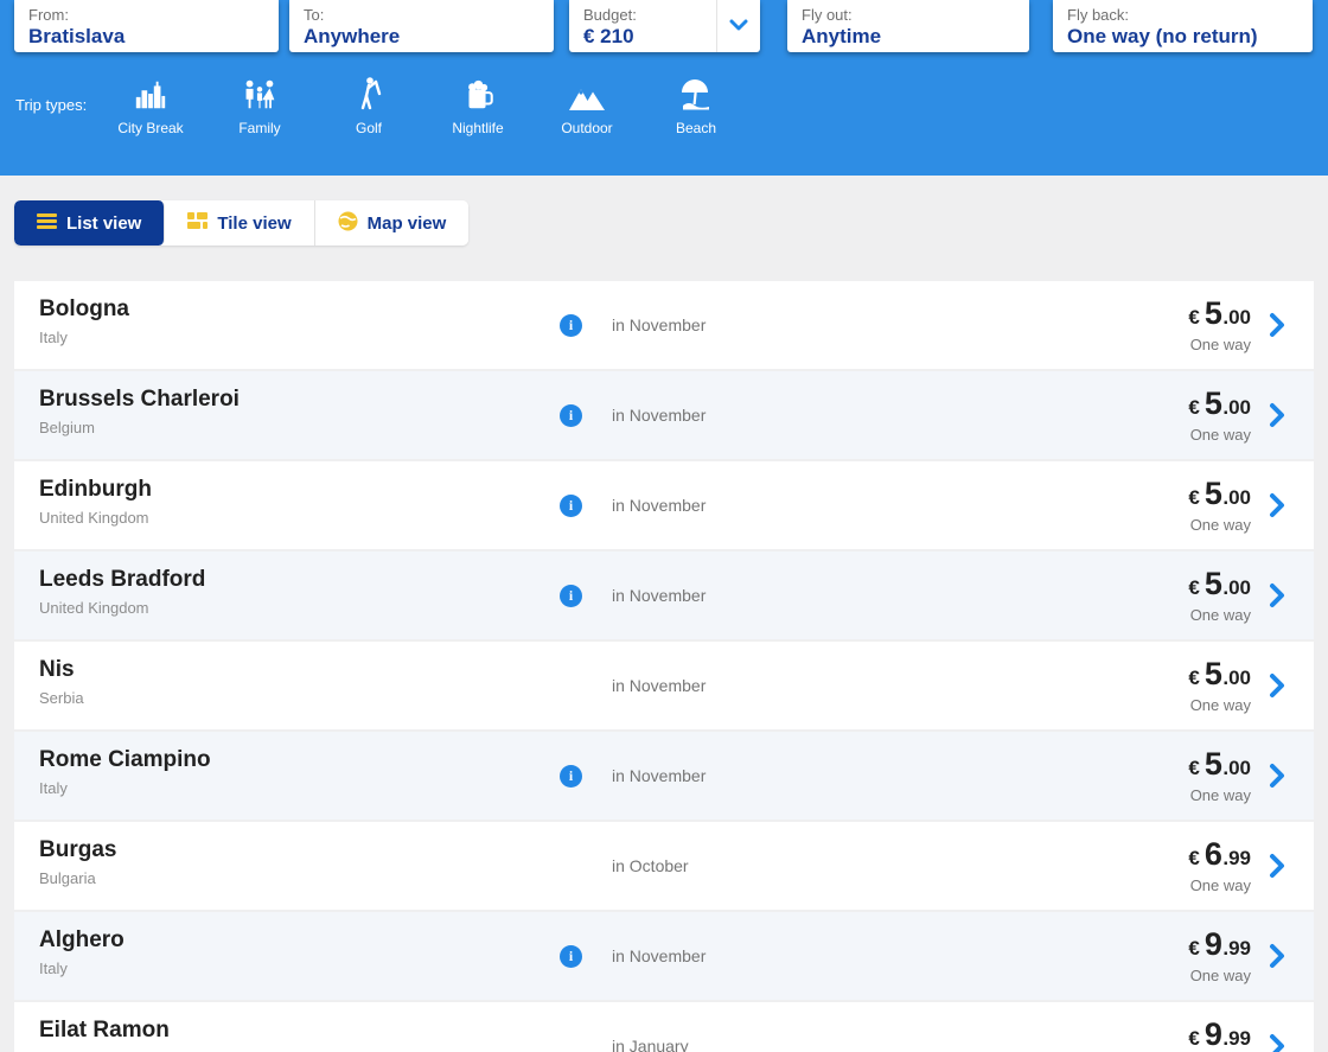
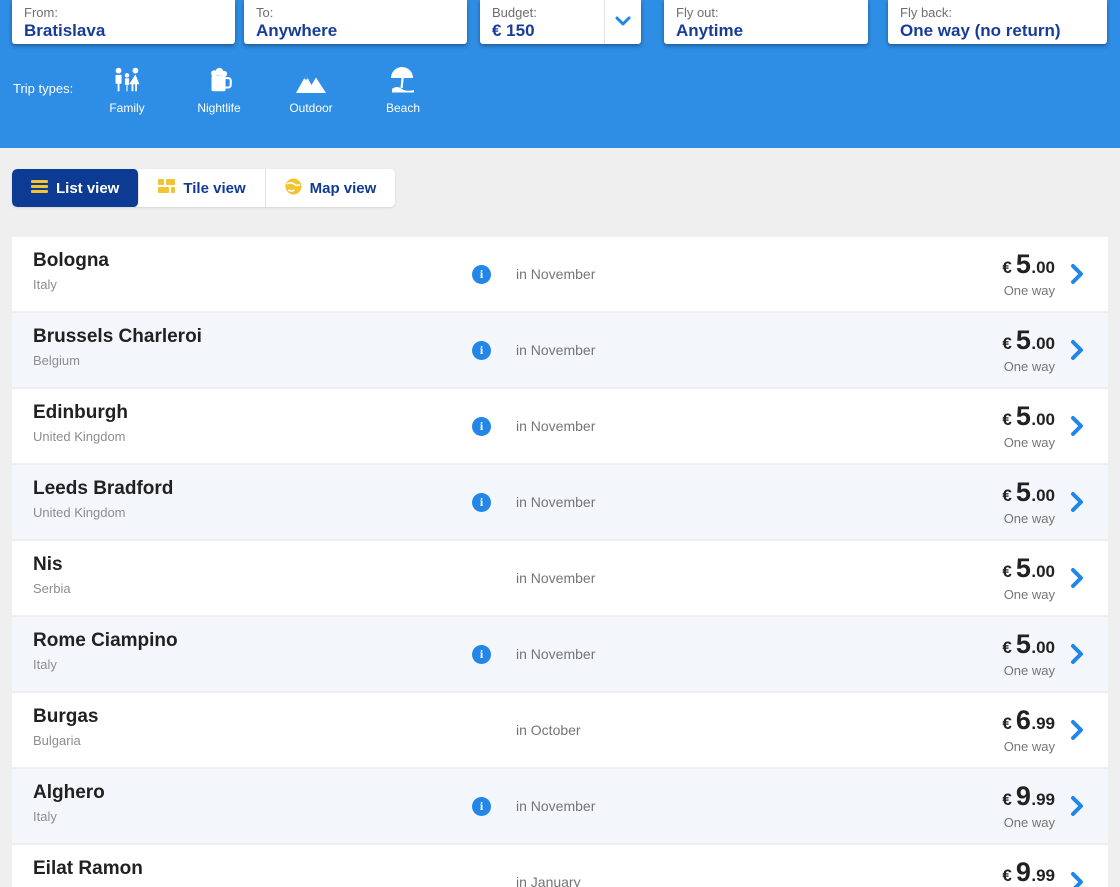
  From:
  Bratislava
  To:
  Anywhere
  Budget:
- € 210
+ € 150
  Fly out:
  Anytime
  Fly back:
  One way (no return)
  Trip types:
- City Break
  Family
- Golf
  Nightlife
  Outdoor
  Beach
  List view
  Tile view
  Map view
  Bologna
  Italy
  i
  in November
  € 5.00
  One way
  Brussels Charleroi
  Belgium
  i
  in November
  € 5.00
  One way
  Edinburgh
  United Kingdom
  i
  in November
  € 5.00
  One way
  Leeds Bradford
  United Kingdom
  i
  in November
  € 5.00
  One way
  Nis
  Serbia
  in November
  € 5.00
  One way
  Rome Ciampino
  Italy
  i
  in November
  € 5.00
  One way
  Burgas
  Bulgaria
  in October
  € 6.99
  One way
  Alghero
  Italy
  i
  in November
  € 9.99
  One way
  Eilat Ramon
  in January
  € 9.99
